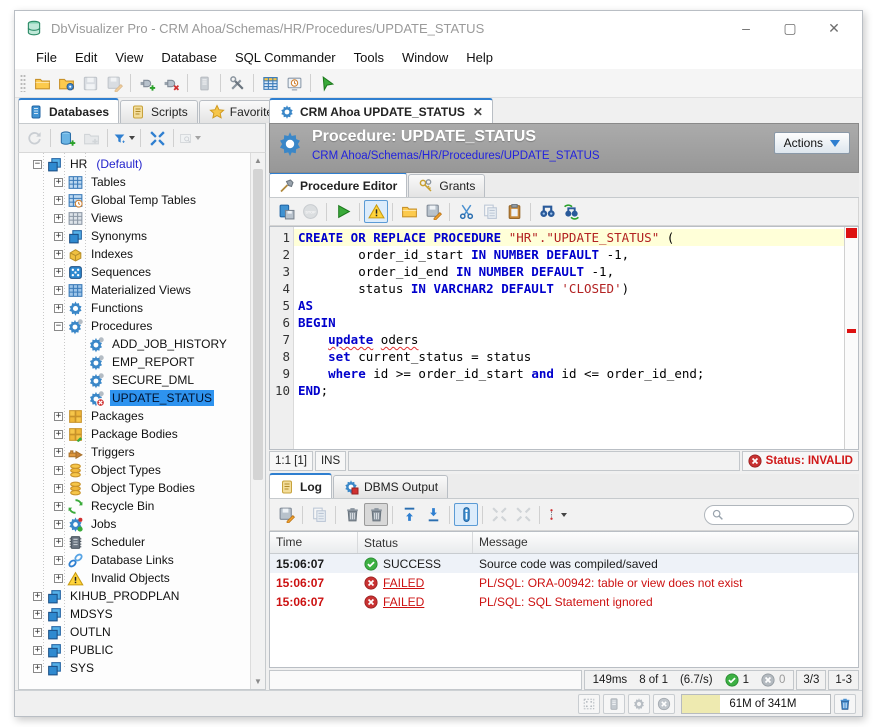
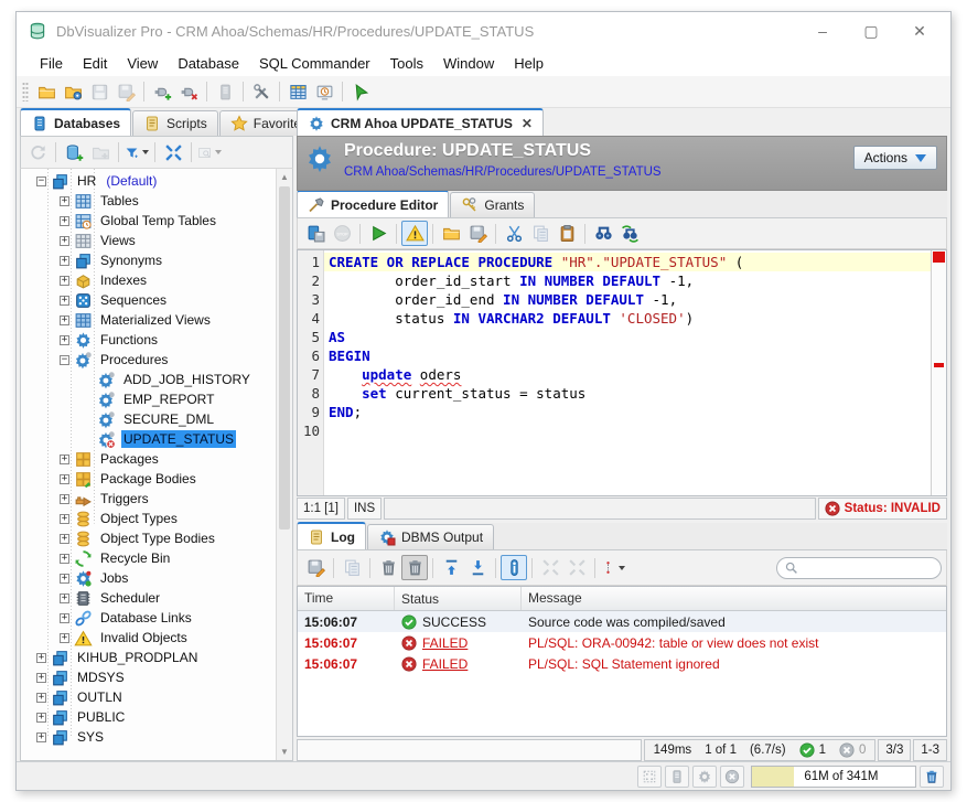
  DbVisualizer Pro - CRM Ahoa/Schemas/HR/Procedures/UPDATE_STATUS
  –
  ▢
  ✕
  File
  Edit
  View
  Database
  SQL Commander
  Tools
  Window
  Help
  Databases
  Scripts
  Favorit
  −
  HR
  (Default)
  +
  Tables
  +
  Global Temp Tables
  +
  Views
  +
  Synonyms
  +
  Indexes
  +
  Sequences
  +
  Materialized Views
  +
  Functions
  −
  Procedures
  ADD_JOB_HISTORY
  EMP_REPORT
  SECURE_DML
  UPDATE_STATUS
  +
  Packages
  +
  Package Bodies
  +
  Triggers
  +
  Object Types
  +
  Object Type Bodies
  +
  Recycle Bin
  +
  Jobs
  +
  Scheduler
  +
  Database Links
  +
  Invalid Objects
  +
  KIHUB_PRODPLAN
  +
  MDSYS
  +
  OUTLN
  +
  PUBLIC
  +
  SYS
  ▲
  ▼
  CRM Ahoa UPDATE_STATUS
  ✕
  Procedure: UPDATE_STATUS
  CRM Ahoa/Schemas/HR/Procedures/UPDATE_STATUS
  Actions
  Procedure Editor
  Grants
  1
  2
  3
  4
  5
  6
  7
  8
  9
  10
  CREATE OR REPLACE PROCEDURE "HR"."UPDATE_STATUS" (
  order_id_start IN NUMBER DEFAULT -1,
  order_id_end IN NUMBER DEFAULT -1,
  status IN VARCHAR2 DEFAULT 'CLOSED')
  AS
  BEGIN
  update oders
  set current_status = status
- where id >= order_id_start and id <= order_id_end;
  END;
  1:1 [1]
  INS
  Status: INVALID
  Log
  DBMS Output
  Time
  Status
  Message
  15:06:07
  SUCCESS
  Source code was compiled/saved
  15:06:07
  FAILED
  PL/SQL: ORA-00942: table or view does not exist
  15:06:07
  FAILED
  PL/SQL: SQL Statement ignored
  149ms
- 8 of 1
+ 1 of 1
  (6.7/s)
  1
  0
  3/3
  1-3
  61M of 341M
